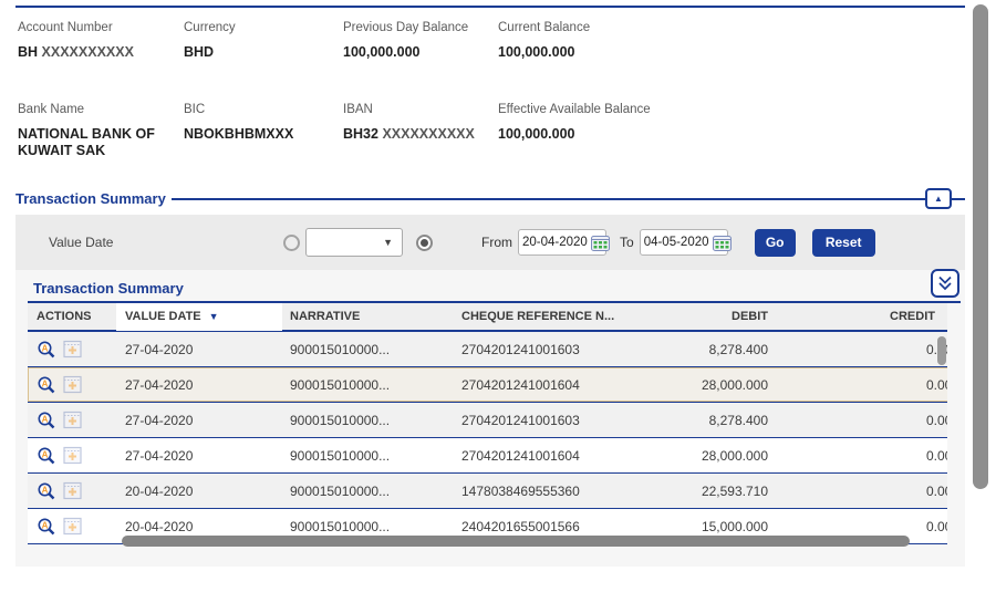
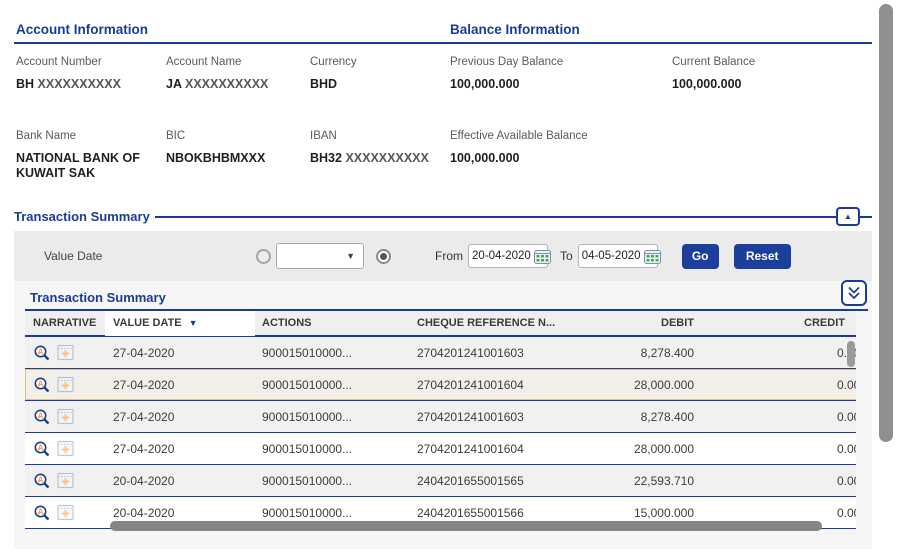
+ Account Information
+ Balance Information
  Account Number
  BH XXXXXXXXXX
+ Account Name
+ JA XXXXXXXXXX
  Currency
  BHD
  Previous Day Balance
  100,000.000
  Current Balance
  100,000.000
  Bank Name
  NATIONAL BANK OF KUWAIT SAK
  BIC
  NBOKBHBMXXX
  IBAN
  BH32 XXXXXXXXXX
  Effective Available Balance
  100,000.000
  Transaction Summary
  ▲
  Value Date
  ▼
  From
  20-04-2020
  To
  04-05-2020
  Go
  Reset
  Transaction Summary
- ACTIONS
+ NARRATIVE
  VALUE DATE
  ▼
- NARRATIVE
+ ACTIONS
  CHEQUE REFERENCE N...
  DEBIT
  CREDIT
  A
  27-04-2020
  900015010000...
  2704201241001603
  8,278.400
  A
  27-04-2020
  900015010000...
  2704201241001604
  28,000.000
  A
  27-04-2020
  900015010000...
  2704201241001603
  8,278.400
  A
  27-04-2020
  900015010000...
  2704201241001604
  28,000.000
  A
  20-04-2020
  900015010000...
- 1478038469555360
+ 2404201655001565
  22,593.710
  A
  20-04-2020
  900015010000...
  2404201655001566
  15,000.000
